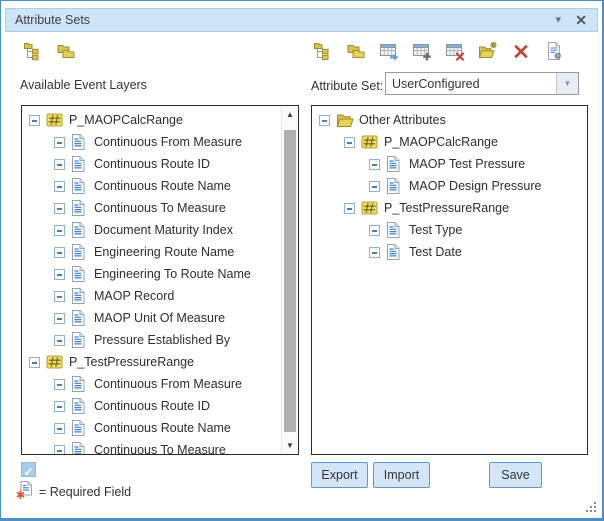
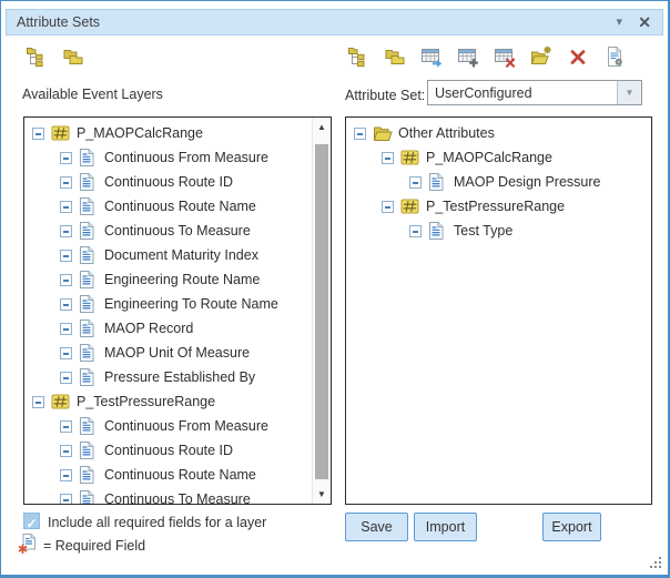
  Attribute Sets
  ▾
  ✕
  Available Event Layers
  Attribute Set:
  UserConfigured
  ▼
  P_MAOPCalcRange
  Continuous From Measure
  Continuous Route ID
  Continuous Route Name
  Continuous To Measure
  Document Maturity Index
  Engineering Route Name
  Engineering To Route Name
  MAOP Record
  MAOP Unit Of Measure
  Pressure Established By
  P_TestPressureRange
  Continuous From Measure
  Continuous Route ID
  Continuous Route Name
  Continuous To Measure
  ▲
  ▼
  Other Attributes
  P_MAOPCalcRange
- MAOP Test Pressure
  MAOP Design Pressure
  P_TestPressureRange
  Test Type
- Test Date
  ✓
+ Include all required fields for a layer
  = Required Field
- Export
+ Save
  Import
- Save
+ Export
